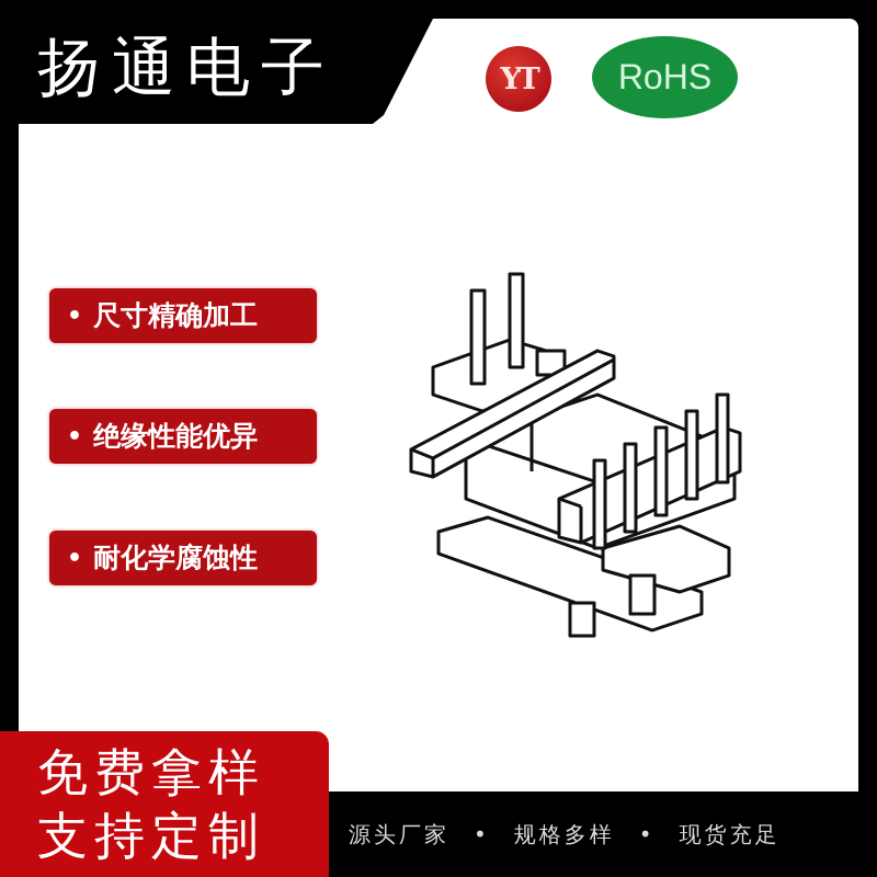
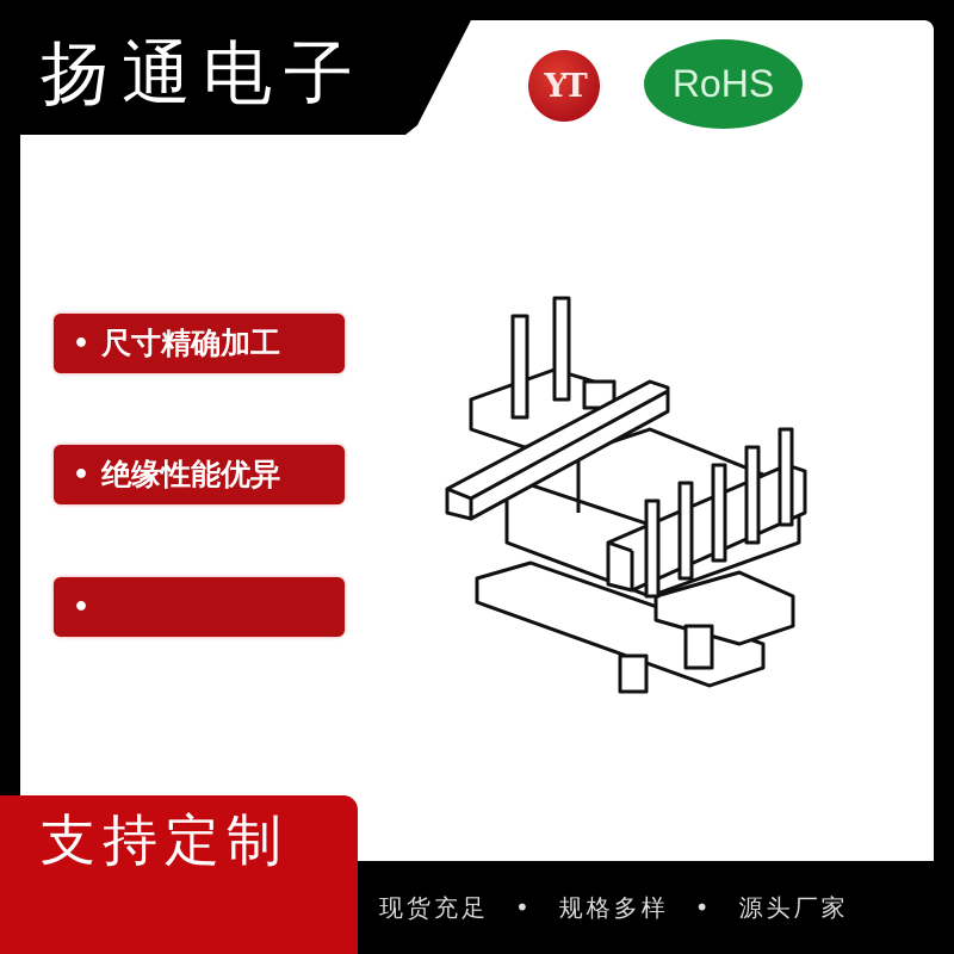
  扬通电子
  YT
  RoHS
  •
  尺寸精确加工
  •
  绝缘性能优异
  •
- 耐化学腐蚀性
- 免费拿样
  支持定制
- 源头厂家
+ 现货充足
  •
  规格多样
  •
- 现货充足
+ 源头厂家
